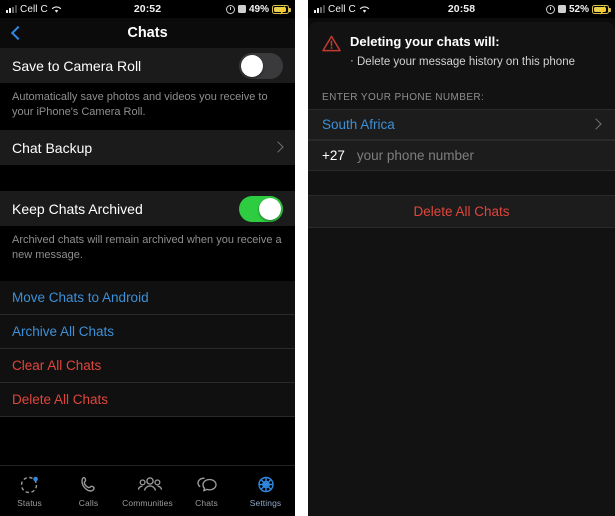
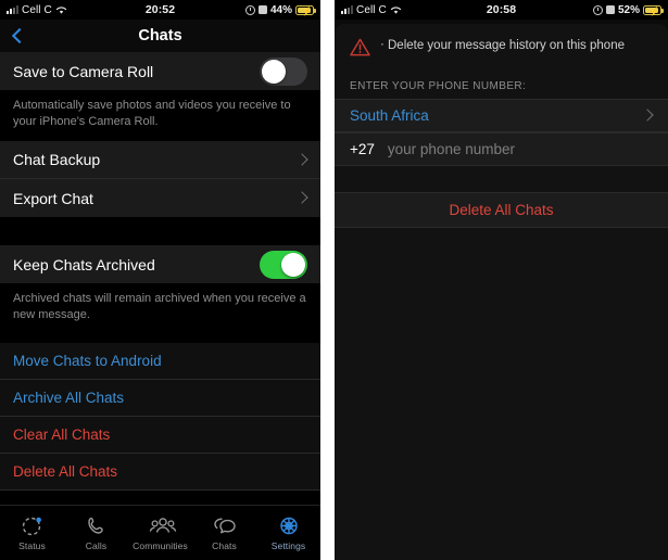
  Cell C
  20:52
- 49%
+ 44%
  ⚡
  Chats
  Save to Camera Roll
  Automatically save photos and videos you receive to your iPhone's Camera Roll.
  Chat Backup
+ Export Chat
  Keep Chats Archived
  Archived chats will remain archived when you receive a new message.
  Move Chats to Android
  Archive All Chats
  Clear All Chats
  Delete All Chats
  Status
  Calls
  Communities
  Chats
  Settings
  Cell C
  20:58
  52%
  ⚡
- Deleting your chats will:
  Delete your message history on this phone
  ENTER YOUR PHONE NUMBER:
  South Africa
  +27
  your phone number
  Delete All Chats
